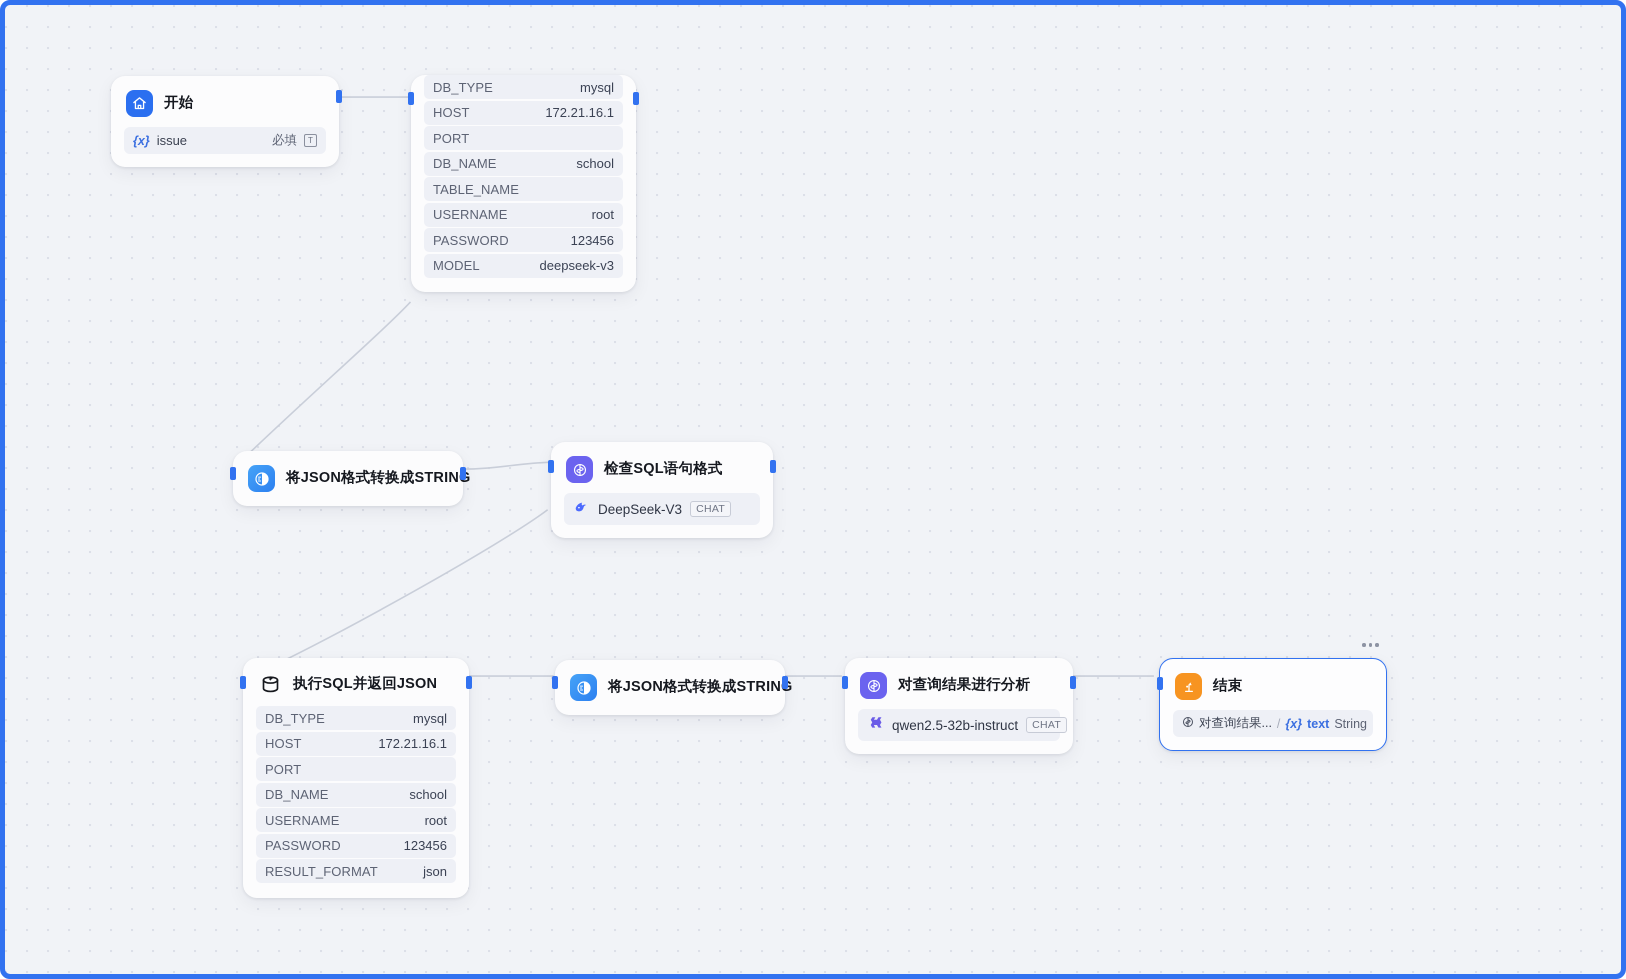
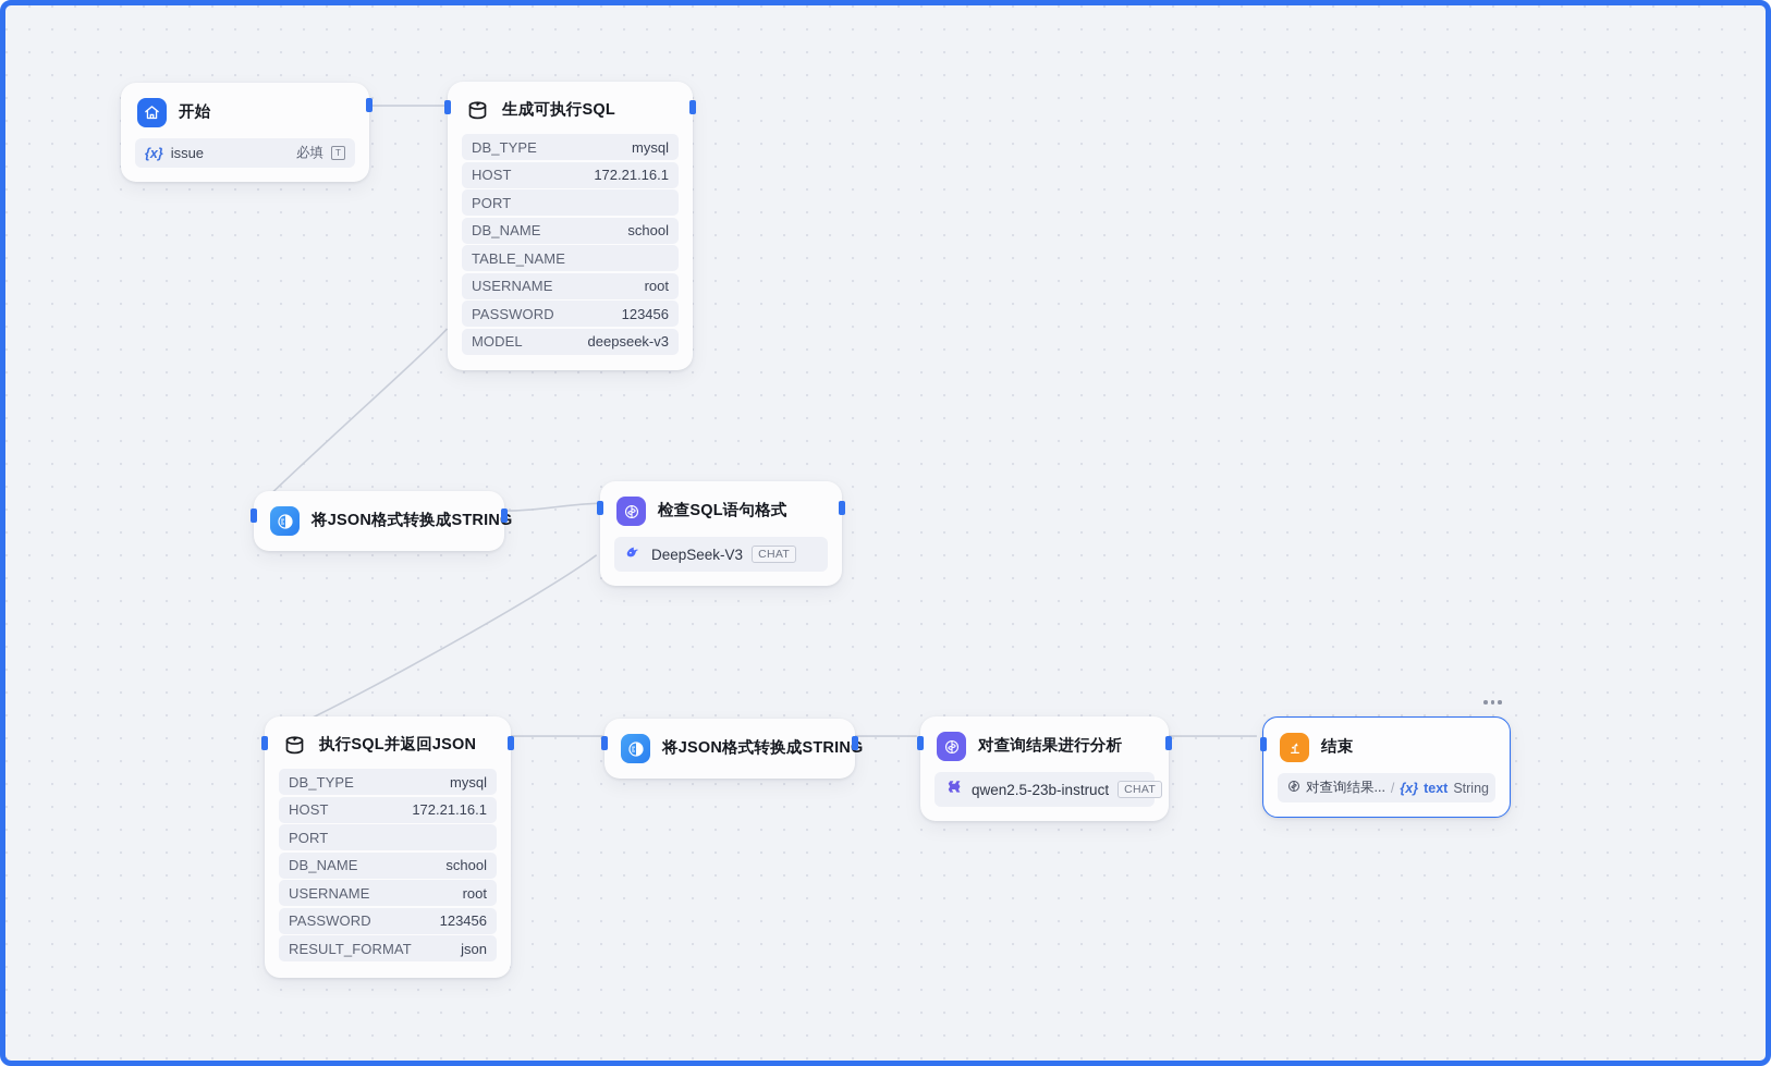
  开始
  {x}
  issue
  必填
  T
+ 生成可执行SQL
  DB_TYPE
  mysql
  HOST
  172.21.16.1
  PORT
  DB_NAME
  school
  TABLE_NAME
  USERNAME
  root
  PASSWORD
  123456
  MODEL
  deepseek-v3
  将JSON格式转换成STRIN
  检查SQL语句格式
  DeepSeek-V3
  CHAT
  执行SQL并返回JSON
  DB_TYPE
  mysql
  HOST
  172.21.16.1
  PORT
  DB_NAME
  school
  USERNAME
  root
  PASSWORD
  123456
  RESULT_FORMAT
  json
  将JSON格式转换成STRIN
  对查询结果进行分析
- qwen2.5-32b-instruct
+ qwen2.5-23b-instruct
  CHAT
  结束
  对查询结果...
  /
  {x}
  text
  String
